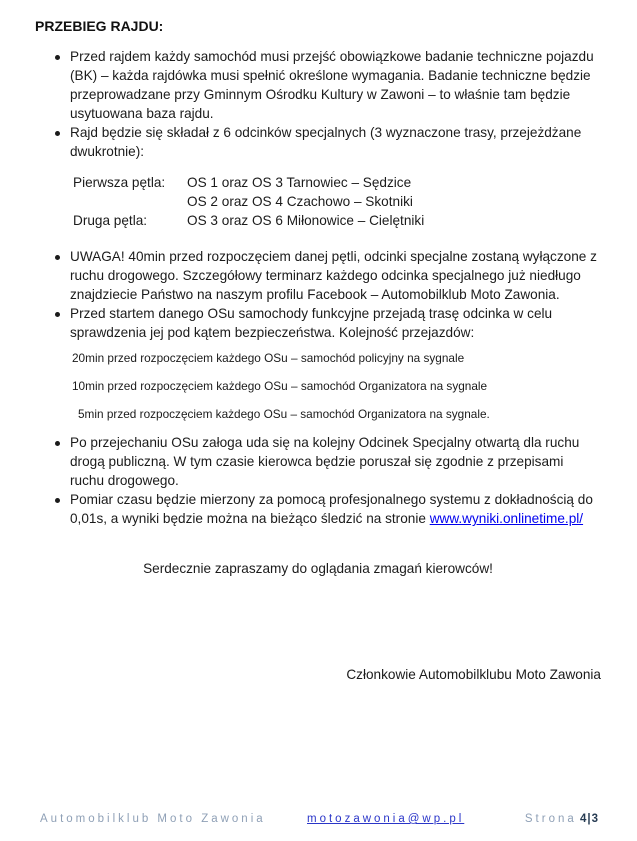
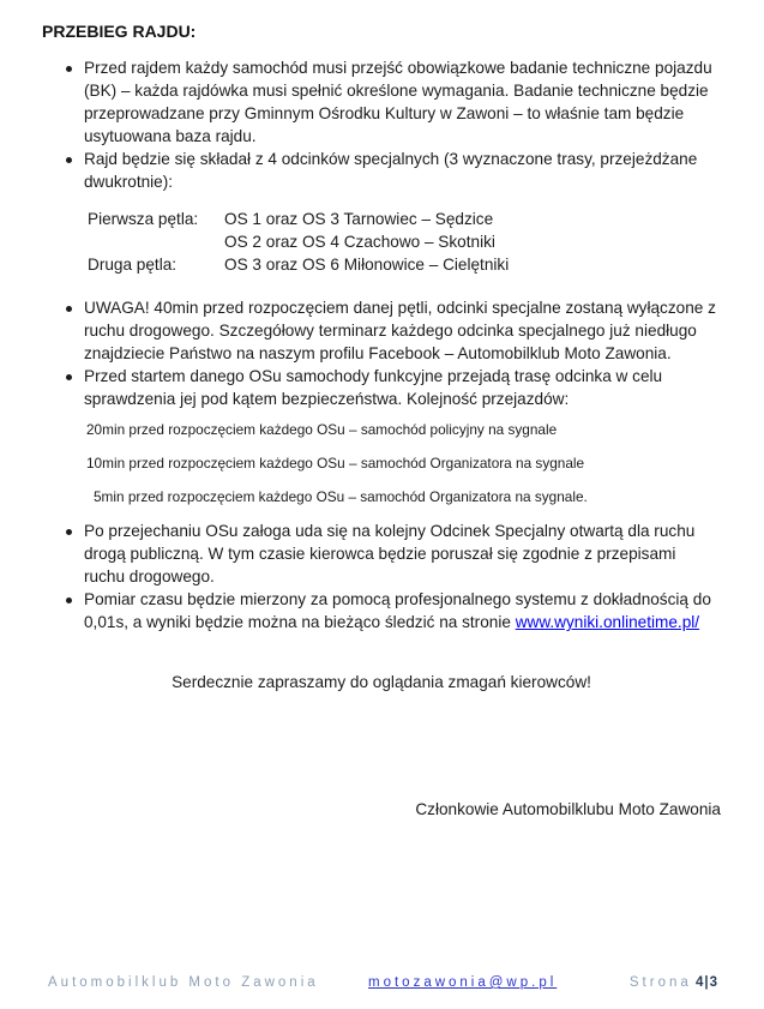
  PRZEBIEG RAJDU:
  Przed rajdem każdy samochód musi przejść obowiązkowe badanie techniczne pojazdu (BK) – każda rajdówka musi spełnić określone wymagania. Badanie techniczne będzie przeprowadzane przy Gminnym Ośrodku Kultury w Zawoni – to właśnie tam będzie usytuowana baza rajdu.
- Rajd będzie się składał z 6 odcinków specjalnych (3 wyznaczone trasy, przejeżdżane dwukrotnie):
+ Rajd będzie się składał z 4 odcinków specjalnych (3 wyznaczone trasy, przejeżdżane dwukrotnie):
  Pierwsza pętla:
  OS 1 oraz OS 3 Tarnowiec – Sędzice
  OS 2 oraz OS 4 Czachowo – Skotniki
  Druga pętla:
  OS 3 oraz OS 6 Miłonowice – Cielętniki
  UWAGA! 40min przed rozpoczęciem danej pętli, odcinki specjalne zostaną wyłączone z ruchu drogowego. Szczegółowy terminarz każdego odcinka specjalnego już niedługo znajdziecie Państwo na naszym profilu Facebook – Automobilklub Moto Zawonia.
  Przed startem danego OSu samochody funkcyjne przejadą trasę odcinka w celu sprawdzenia jej pod kątem bezpieczeństwa. Kolejność przejazdów:
  20min przed rozpoczęciem każdego OSu – samochód policyjny na sygnale
  10min przed rozpoczęciem każdego OSu – samochód Organizatora na sygnale
  5min przed rozpoczęciem każdego OSu – samochód Organizatora na sygnale.
  Po przejechaniu OSu załoga uda się na kolejny Odcinek Specjalny otwartą dla ruchu drogą publiczną. W tym czasie kierowca będzie poruszał się zgodnie z przepisami ruchu drogowego.
  Pomiar czasu będzie mierzony za pomocą profesjonalnego systemu z dokładnością do 0,01s, a wyniki będzie można na bieżąco śledzić na stronie www.wyniki.onlinetime.pl/
  Serdecznie zapraszamy do oglądania zmagań kierowców!
  Członkowie Automobilklubu Moto Zawonia
  Automobilklub Moto Zawonia
  motozawonia@wp.pl
  Strona 4|3
